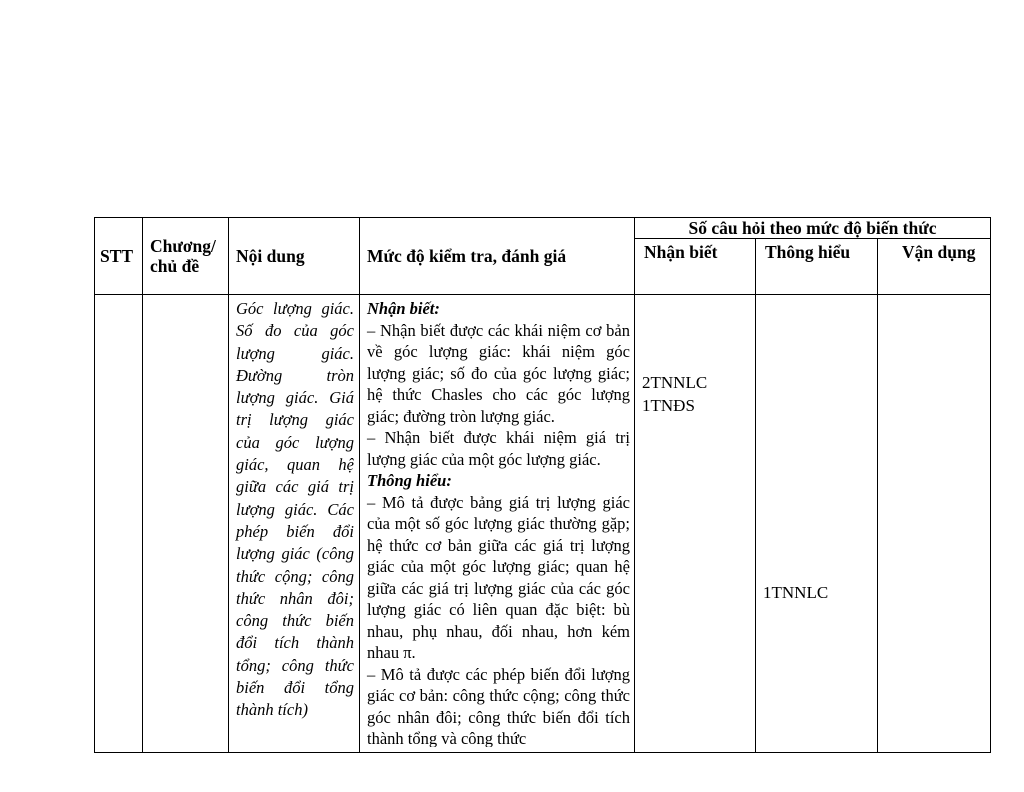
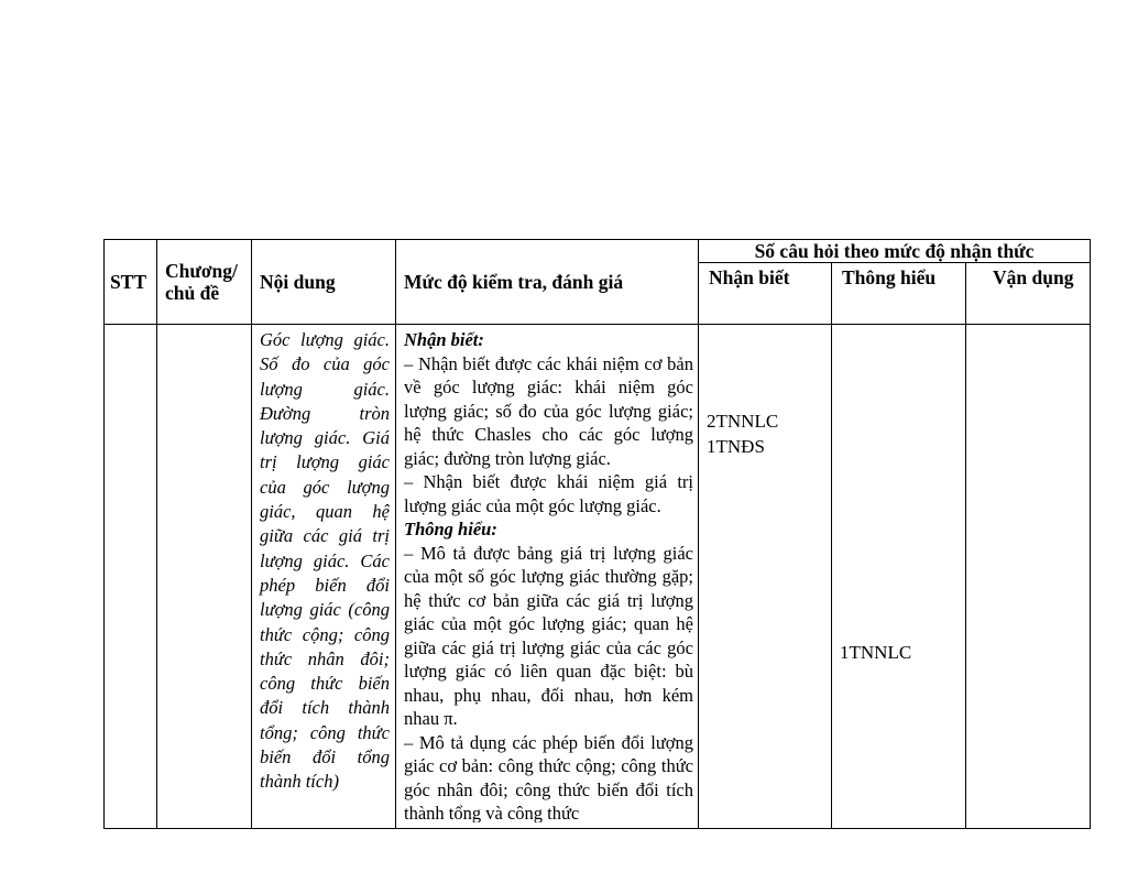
- STT	Chương/ chủ đề	Nội dung	Mức độ kiểm tra, đánh giá	Số câu hỏi theo mức độ biến thức
+ STT	Chương/ chủ đề	Nội dung	Mức độ kiểm tra, đánh giá	Số câu hỏi theo mức độ nhận thức
  Nhận biết	Thông hiểu	Vận dụng
- 		Góc lượng giác. Số đo của góc lượng giác. Đường tròn lượng giác. Giá trị lượng giác của góc lượng giác, quan hệ giữa các giá trị lượng giác. Các phép biến đổi lượng giác (công thức cộng; công thức nhân đôi; công thức biến đổi tích thành tổng; công thức biến đổi tổng thành tích)	Nhận biết: – Nhận biết được các khái niệm cơ bản về góc lượng giác: khái niệm góc lượng giác; số đo của góc lượng giác; hệ thức Chasles cho các góc lượng giác; đường tròn lượng giác. – Nhận biết được khái niệm giá trị lượng giác của một góc lượng giác. Thông hiểu: – Mô tả được bảng giá trị lượng giác của một số góc lượng giác thường gặp; hệ thức cơ bản giữa các giá trị lượng giác của một góc lượng giác; quan hệ giữa các giá trị lượng giác của các góc lượng giác có liên quan đặc biệt: bù nhau, phụ nhau, đối nhau, hơn kém nhau π. – Mô tả được các phép biến đổi lượng giác cơ bản: công thức cộng; công thức góc nhân đôi; công thức biến đổi tích thành tổng và công thức	2TNNLC 1TNĐS	1TNNLC
+ 		Góc lượng giác. Số đo của góc lượng giác. Đường tròn lượng giác. Giá trị lượng giác của góc lượng giác, quan hệ giữa các giá trị lượng giác. Các phép biến đổi lượng giác (công thức cộng; công thức nhân đôi; công thức biến đổi tích thành tổng; công thức biến đổi tổng thành tích)	Nhận biết: – Nhận biết được các khái niệm cơ bản về góc lượng giác: khái niệm góc lượng giác; số đo của góc lượng giác; hệ thức Chasles cho các góc lượng giác; đường tròn lượng giác. – Nhận biết được khái niệm giá trị lượng giác của một góc lượng giác. Thông hiểu: – Mô tả được bảng giá trị lượng giác của một số góc lượng giác thường gặp; hệ thức cơ bản giữa các giá trị lượng giác của một góc lượng giác; quan hệ giữa các giá trị lượng giác của các góc lượng giác có liên quan đặc biệt: bù nhau, phụ nhau, đối nhau, hơn kém nhau π. – Mô tả dụng các phép biến đổi lượng giác cơ bản: công thức cộng; công thức góc nhân đôi; công thức biến đổi tích thành tổng và công thức	2TNNLC 1TNĐS	1TNNLC
